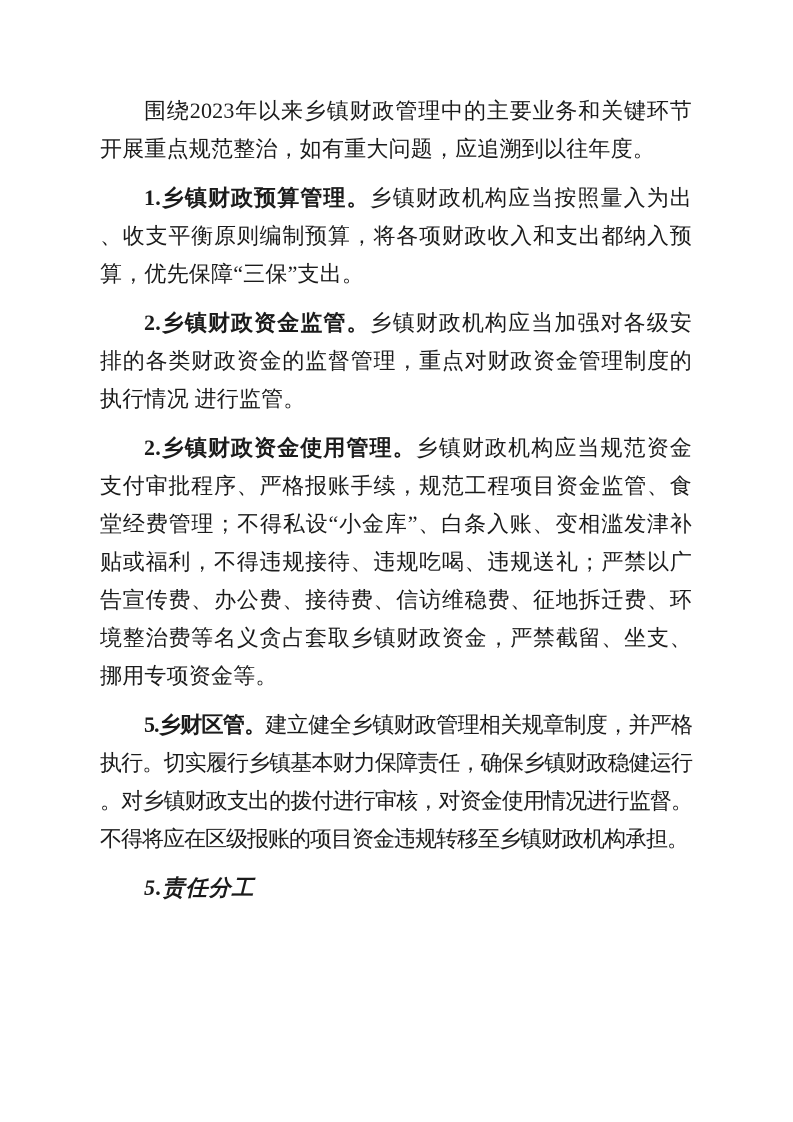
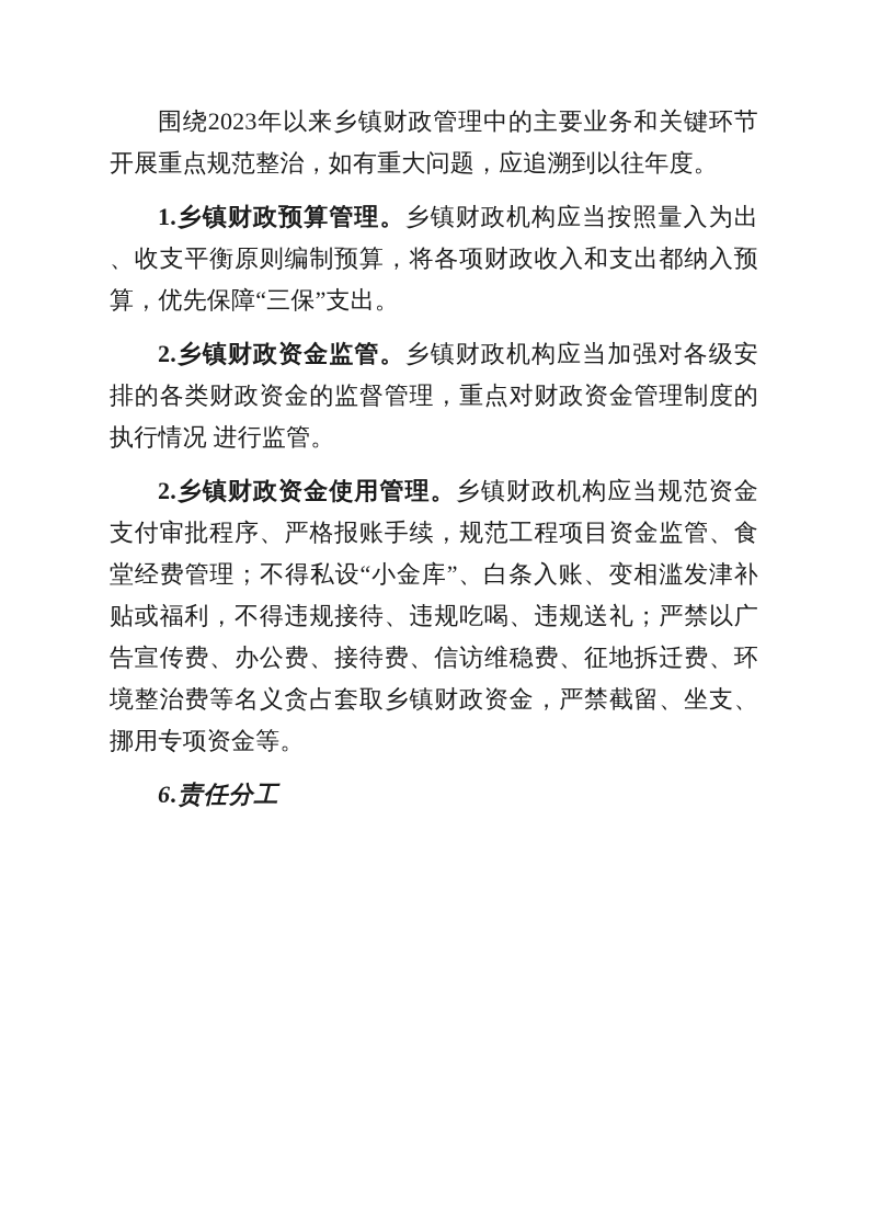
  围绕2023年以来乡镇财政管理中的主要业务和关键环节开展重点规范整治，如有重大问题，应追溯到以往年度。
  1.乡镇财政预算管理。乡镇财政机构应当按照量入为出、收支平衡原则编制预算，将各项财政收入和支出都纳入预算，优先保障“三保”支出。
  2.乡镇财政资金监管。乡镇财政机构应当加强对各级安排的各类财政资金的监督管理，重点对财政资金管理制度的执行情况 进行监管。
  2.乡镇财政资金使用管理。乡镇财政机构应当规范资金支付审批程序、严格报账手续，规范工程项目资金监管、食堂经费管理；不得私设“小金库”、白条入账、变相滥发津补贴或福利，不得违规接待、违规吃喝、违规送礼；严禁以广告宣传费、办公费、接待费、信访维稳费、征地拆迁费、环境整治费等名义贪占套取乡镇财政资金，严禁截留、坐支、挪用专项资金等。
- 5.乡财区管。建立健全乡镇财政管理相关规章制度，并严格执行。切实履行乡镇基本财力保障责任，确保乡镇财政稳健运行。对乡镇财政支出的拨付进行审核，对资金使用情况进行监督。不得将应在区级报账的项目资金违规转移至乡镇财政机构承担。
- 5.责任分工
+ 6.责任分工
